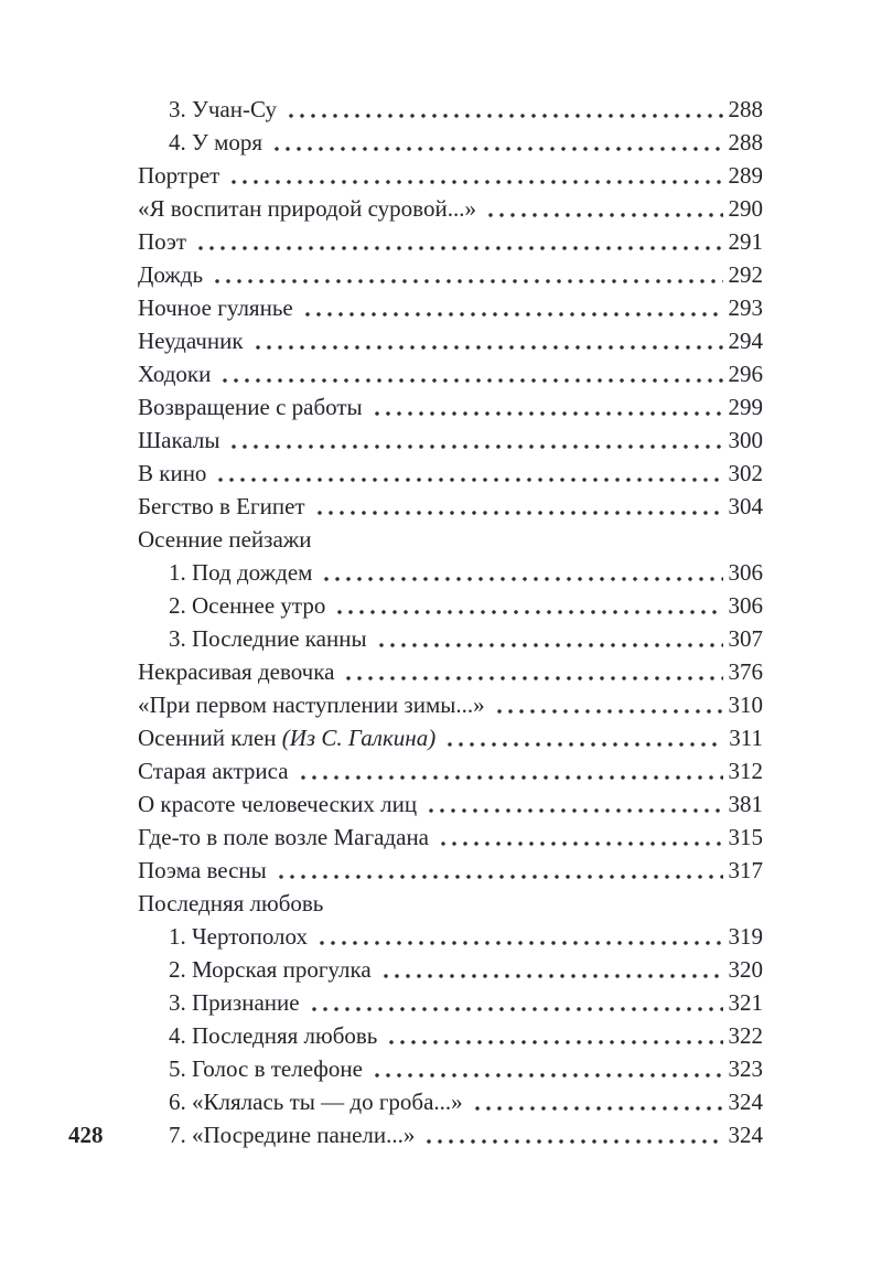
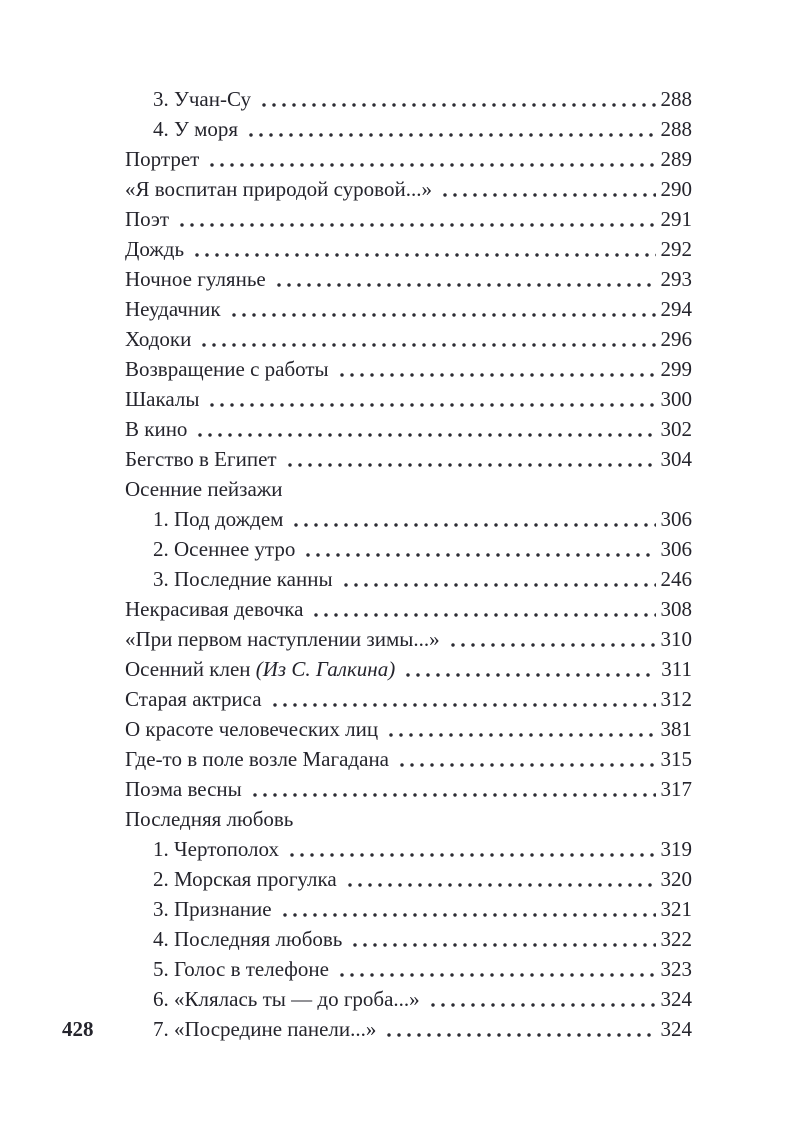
  3. Учан-Су
  288
  4. У моря
  288
  Портрет
  289
  «Я воспитан природой суровой...»
  290
  Поэт
  291
  Дождь
  292
  Ночное гулянье
  293
  Неудачник
  294
  Ходоки
  296
  Возвращение с работы
  299
  Шакалы
  300
  В кино
  302
  Бегство в Египет
  304
  Осенние пейзажи
  1. Под дождем
  306
  2. Осеннее утро
  306
  3. Последние канны
- 307
+ 246
  Некрасивая девочка
- 376
+ 308
  «При первом наступлении зимы...»
  310
  Осенний клен (Из С. Галкина)
  311
  Старая актриса
  312
  О красоте человеческих лиц
  381
  Где-то в поле возле Магадана
  315
  Поэма весны
  317
  Последняя любовь
  1. Чертополох
  319
  2. Морская прогулка
  320
  3. Признание
  321
  4. Последняя любовь
  322
  5. Голос в телефоне
  323
  6. «Клялась ты — до гроба...»
  324
  7. «Посредине панели...»
  324
  428
